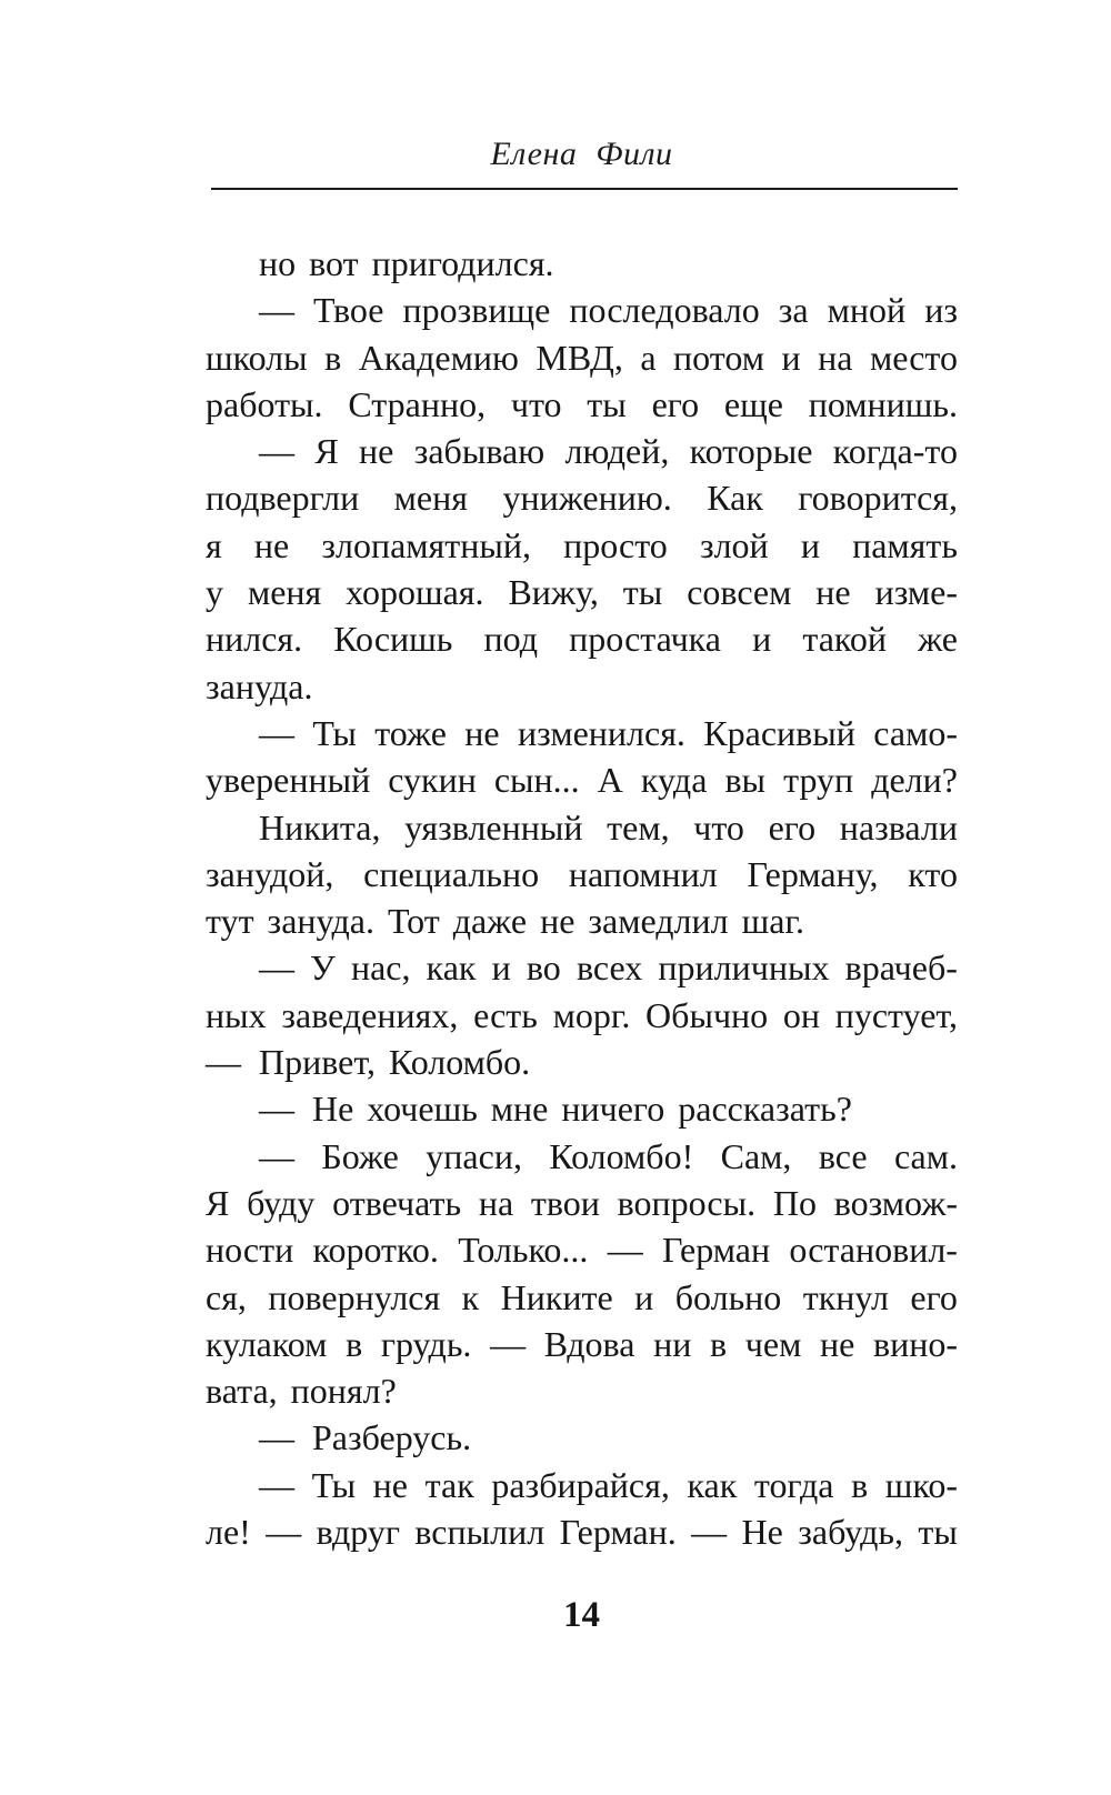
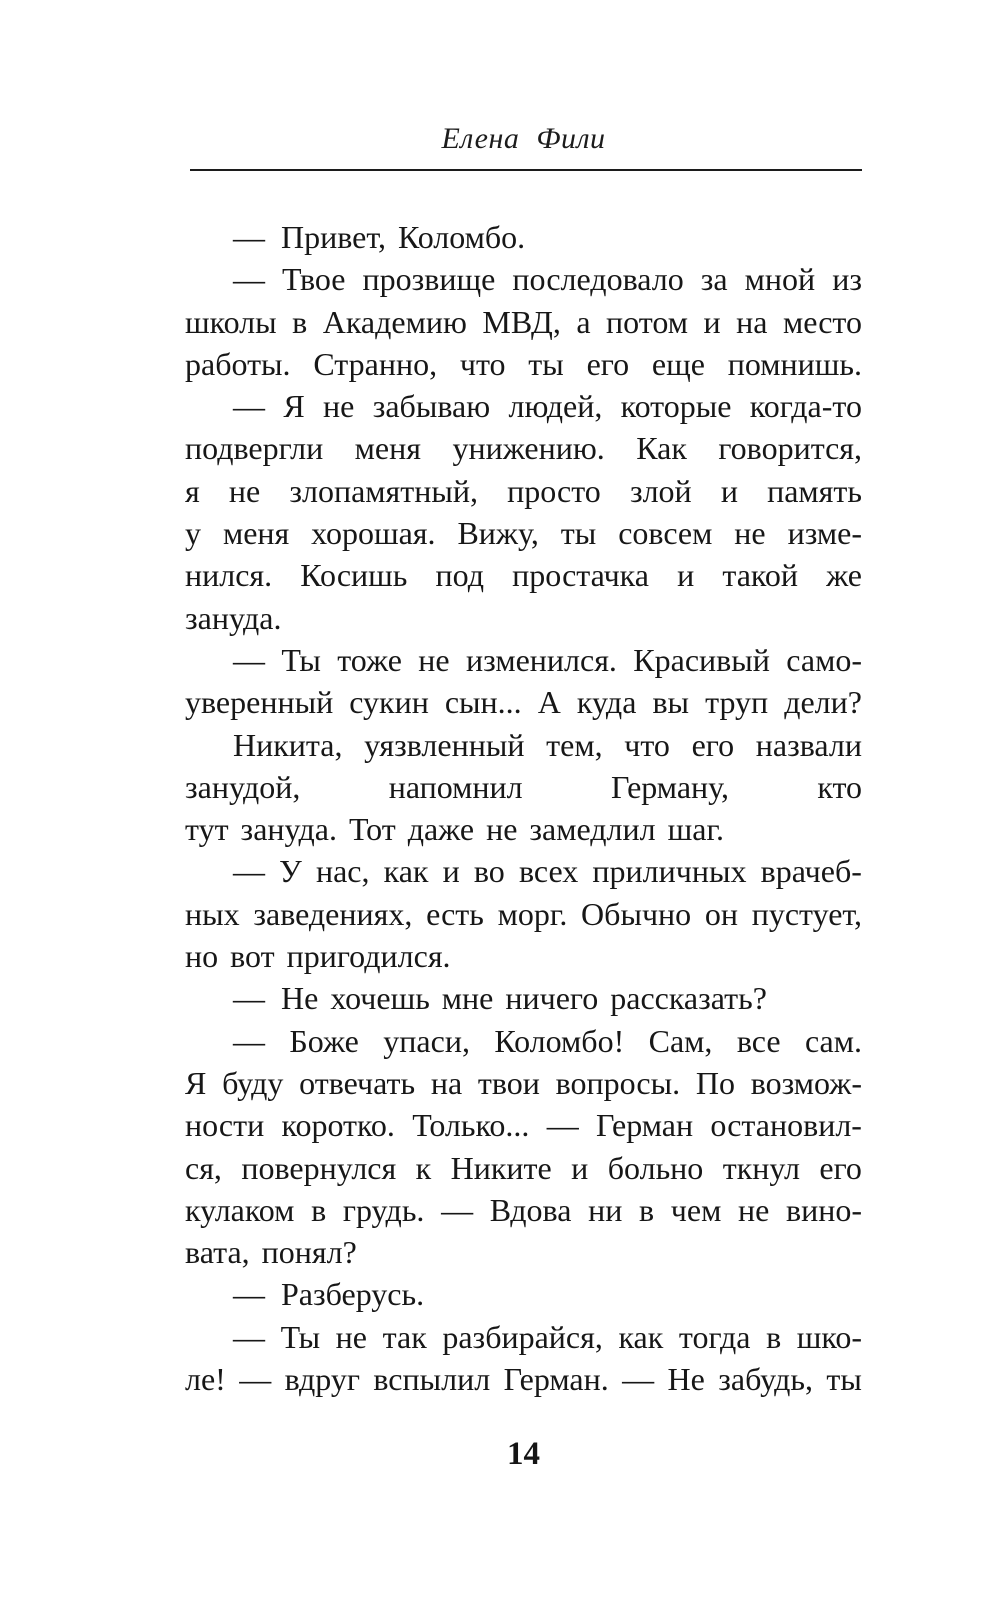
  Елена Фили
- но вот пригодился.
+ — Привет, Коломбо.
  —
  Твое
  прозвище
  последовало
  за
  мной
  из
  школы
  в
  Академию
  МВД,
  а
  потом
  и
  на
  место
  работы.
  Странно,
  что
  ты
  его
  еще
  помнишь.
  —
  Я
  не
  забываю
  людей,
  которые
  когда-то
  подвергли
  меня
  унижению.
  Как
  говорится,
  я
  не
  злопамятный,
  просто
  злой
  и
  память
  у
  меня
  хорошая.
  Вижу,
  ты
  совсем
  не
  изме-
  нился.
  Косишь
  под
  простачка
  и
  такой
  же
  зануда.
  —
  Ты
  тоже
  не
  изменился.
  Красивый
  само-
  уверенный
  сукин
  сын...
  А
  куда
  вы
  труп
  дели?
  Никита,
  уязвленный
  тем,
  что
  его
  назвали
  занудой,
- специально
  напомнил
  Герману,
  кто
  тут зануда. Тот даже не замедлил шаг.
  —
  У
  нас,
  как
  и
  во
  всех
  приличных
  врачеб-
  ных
  заведениях,
  есть
  морг.
  Обычно
  он
  пустует,
- — Привет, Коломбо.
+ но вот пригодился.
  — Не хочешь мне ничего рассказать?
  —
  Боже
  упаси,
  Коломбо!
  Сам,
  все
  сам.
  Я
  буду
  отвечать
  на
  твои
  вопросы.
  По
  возмож-
  ности
  коротко.
  Только...
  —
  Герман
  остановил-
  ся,
  повернулся
  к
  Никите
  и
  больно
  ткнул
  его
  кулаком
  в
  грудь.
  —
  Вдова
  ни
  в
  чем
  не
  вино-
  вата, понял?
  — Разберусь.
  —
  Ты
  не
  так
  разбирайся,
  как
  тогда
  в
  шко-
  ле!
  —
  вдруг
  вспылил
  Герман.
  —
  Не
  забудь,
  ты
  14
